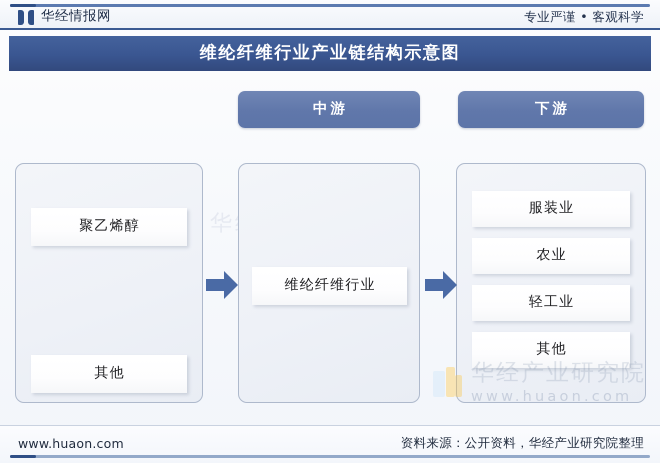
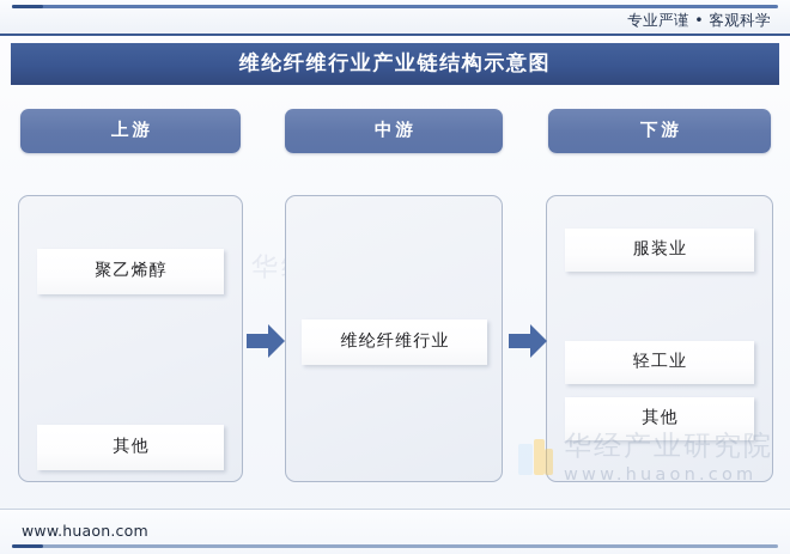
- 华经情报网
  专业严谨 • 客观科学
  维纶纤维行业产业链结构示意图
+ 上游
  中游
  下游
  聚乙烯醇
  其他
  维纶纤维行业
  服装业
- 农业
  轻工业
  其他
  华经产业研究院
  www.huaon.com
  www.huaon.com
- 资料来源：公开资料，华经产业研究院整理
